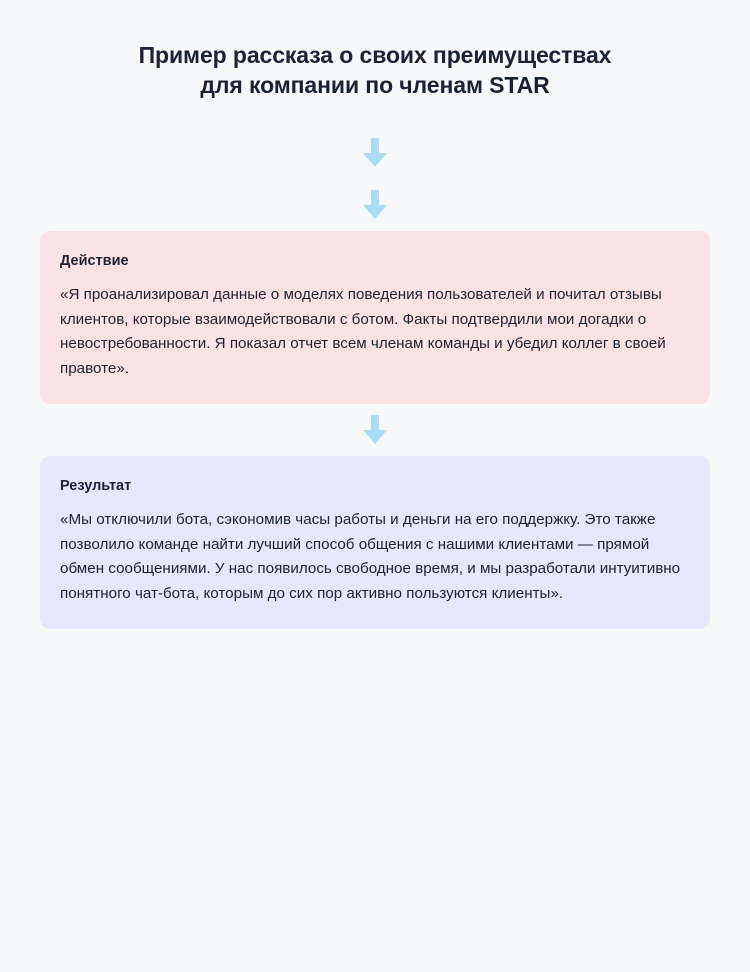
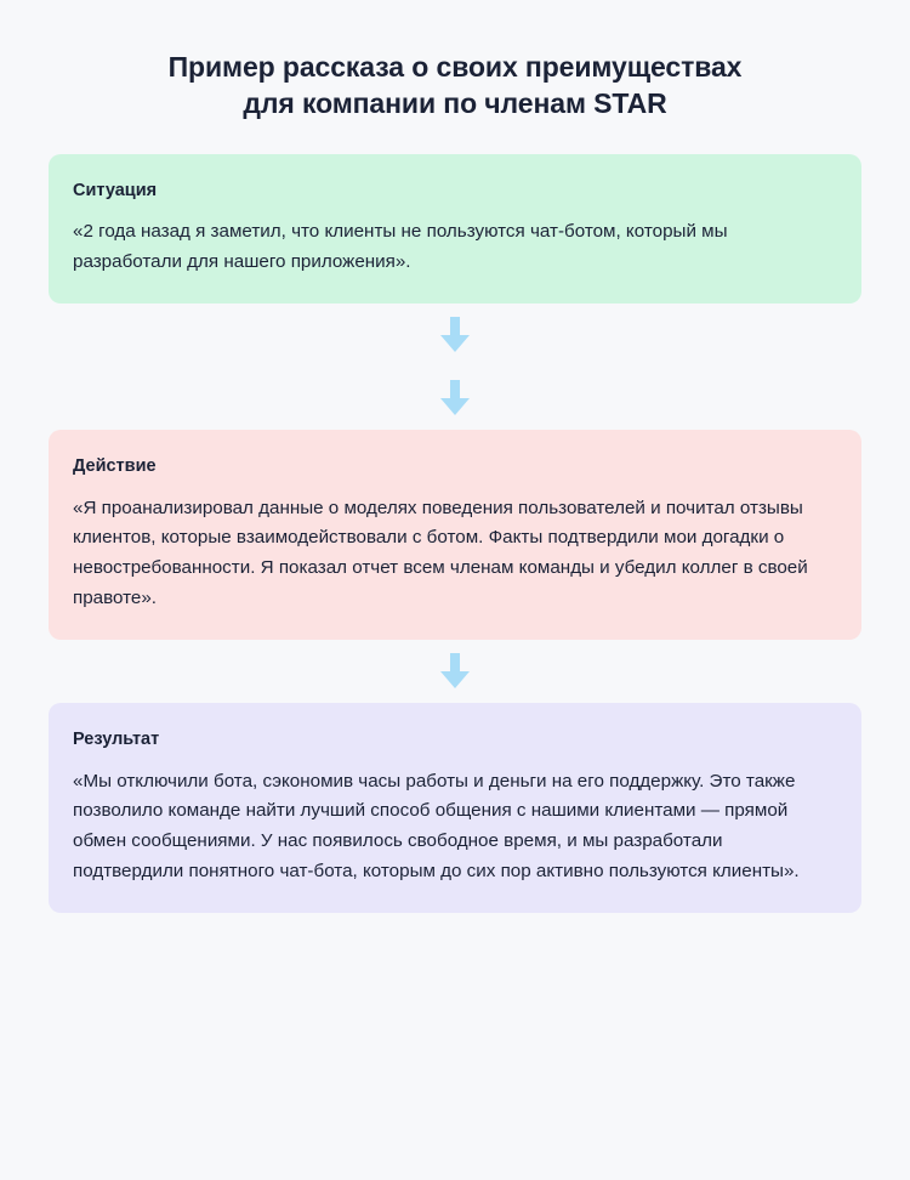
  Пример рассказа о своих преимуществах
  для компании по членам STAR
+ Ситуация
+ «2 года назад я заметил, что клиенты не пользуются чат-ботом, который мы разработали для нашего приложения».
  Действие
  «Я проанализировал данные о моделях поведения пользователей и почитал отзывы клиентов, которые взаимодействовали с ботом. Факты подтвердили мои догадки о невостребованности. Я показал отчет всем членам команды и убедил коллег в своей правоте».
  Результат
- «Мы отключили бота, сэкономив часы работы и деньги на его поддержку. Это также позволило команде найти лучший способ общения с нашими клиентами — прямой обмен сообщениями. У нас появилось свободное время, и мы разработали интуитивно понятного чат-бота, которым до сих пор активно пользуются клиенты».
+ «Мы отключили бота, сэкономив часы работы и деньги на его поддержку. Это также позволило команде найти лучший способ общения с нашими клиентами — прямой обмен сообщениями. У нас появилось свободное время, и мы разработали подтвердили понятного чат-бота, которым до сих пор активно пользуются клиенты».
